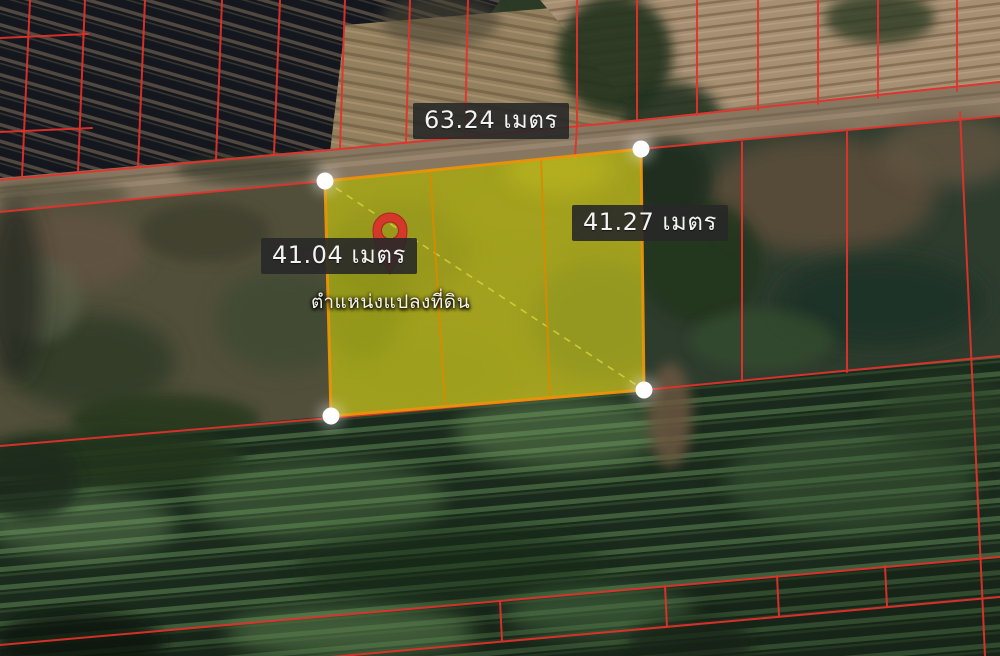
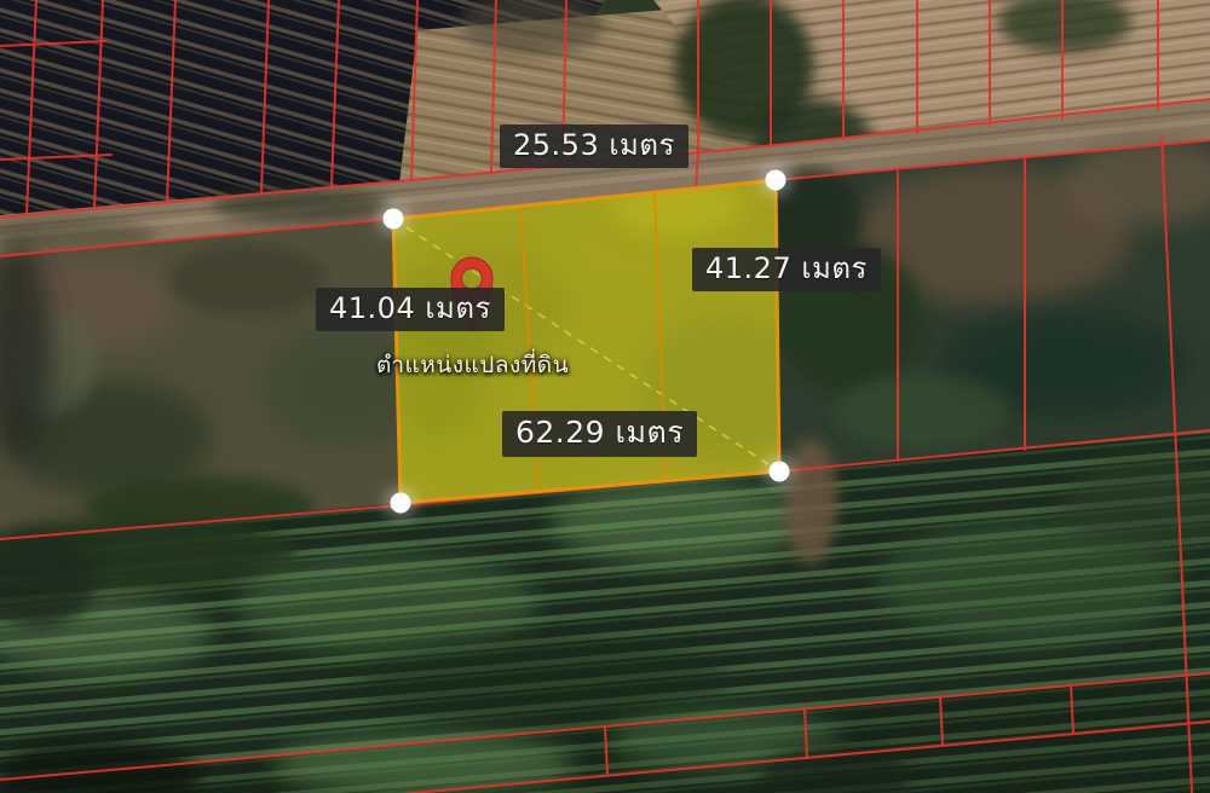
- 63.24 เมตร
+ 25.53 เมตร
  41.27 เมตร
  41.04 เมตร
+ 62.29 เมตร
  ตำแหน่งแปลงที่ดิน
